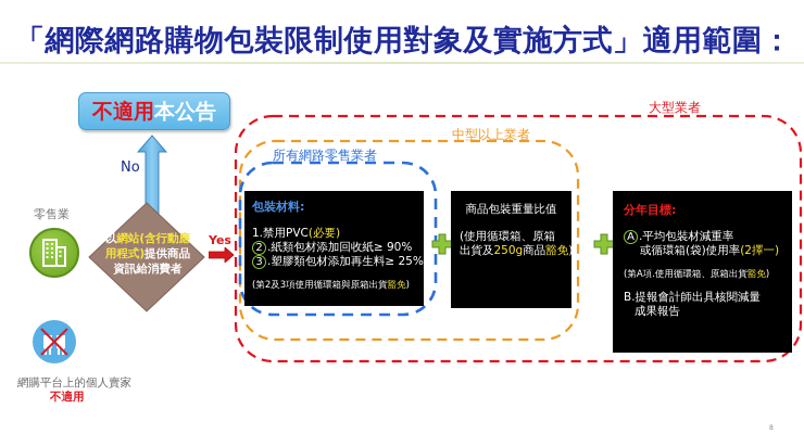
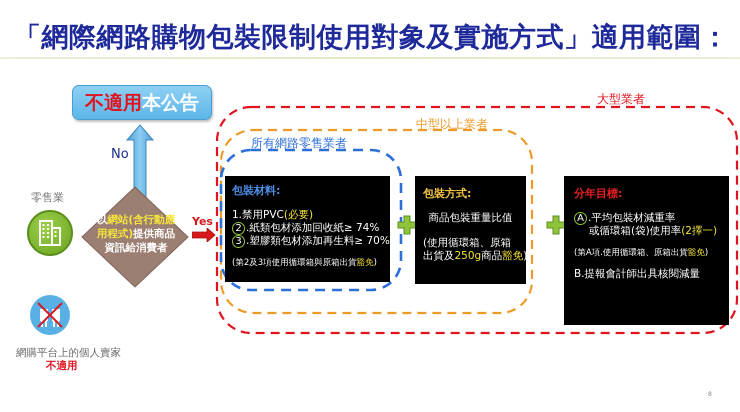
  「網際網路購物包裝限制使用對象及實施方式」適用範圍：
  不適用
  本公告
  No
  零售業
  以網站(含行動應
  用程式)提供商品
  資訊給消費者
  Yes
  網購平台上的個人賣家
  不適用
  大型業者
  中型以上業者
  所有網路零售業者
  包裝材料:
  1.禁用PVC(必要)
- 2 .紙類包材添加回收紙≥ 90%
+ 2 .紙類包材添加回收紙≥ 74%
- 3 .塑膠類包材添加再生料≥ 25%
+ 3 .塑膠類包材添加再生料≥ 70%
  (第2及3項使用循環箱與原箱出貨豁免)
+ 包裝方式:
  商品包裝重量比值
  (使用循環箱、原箱
  出貨及250g商品豁免)
  分年目標:
  A .平均包裝材減重率
  或循環箱(袋)使用率(2擇一)
  (第A項.使用循環箱、原箱出貨豁免)
  B.提報會計師出具核閱減量
- 成果報告
